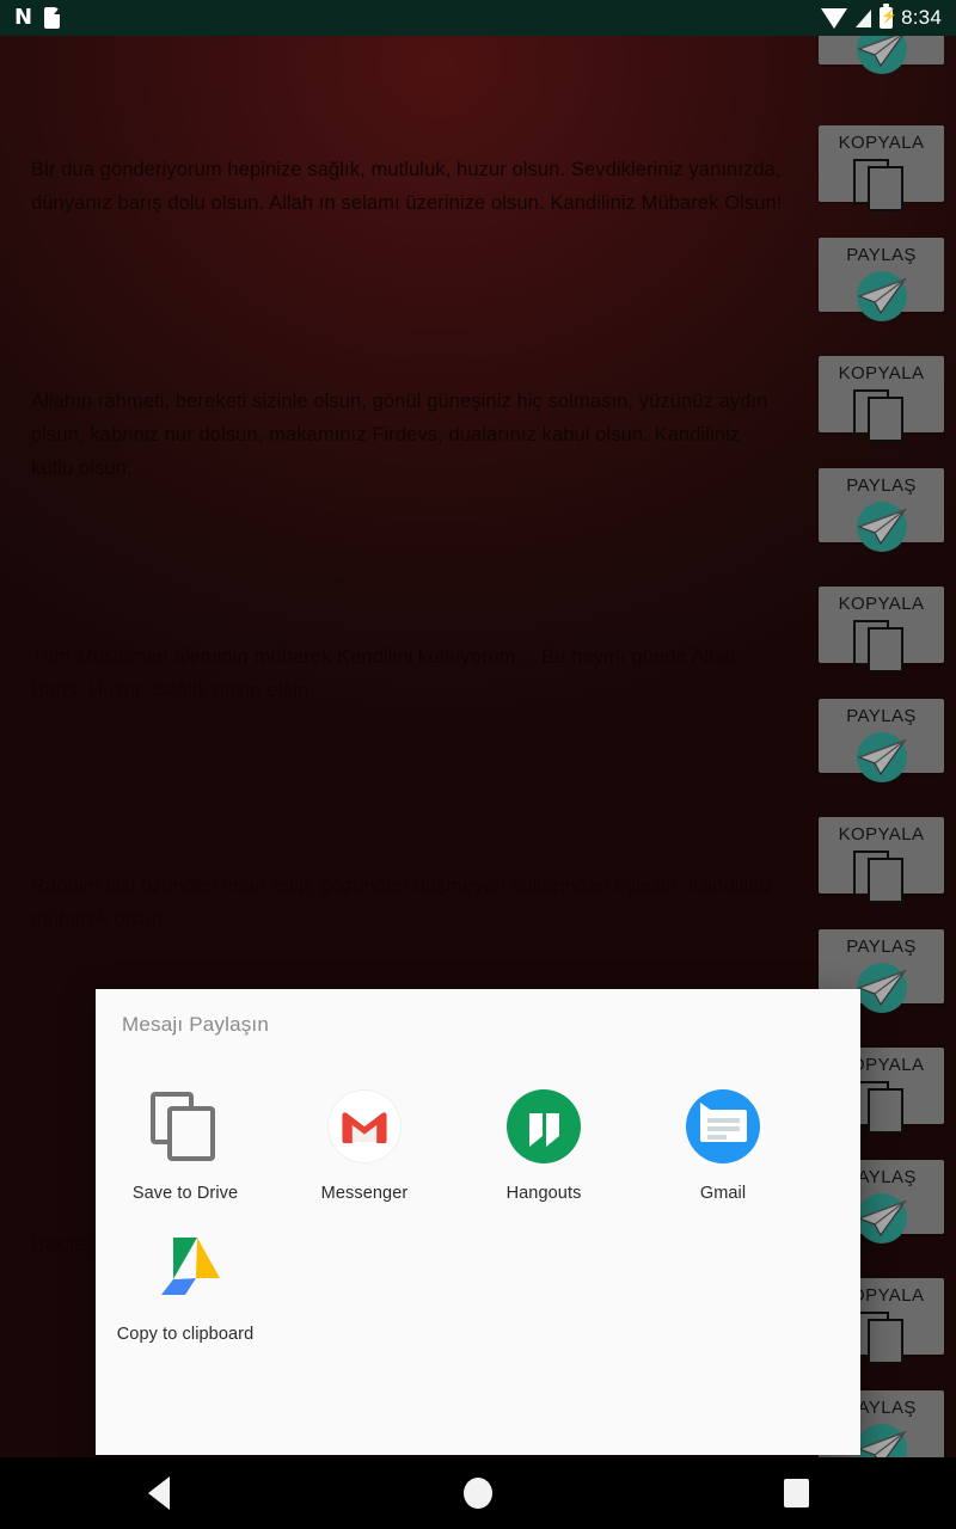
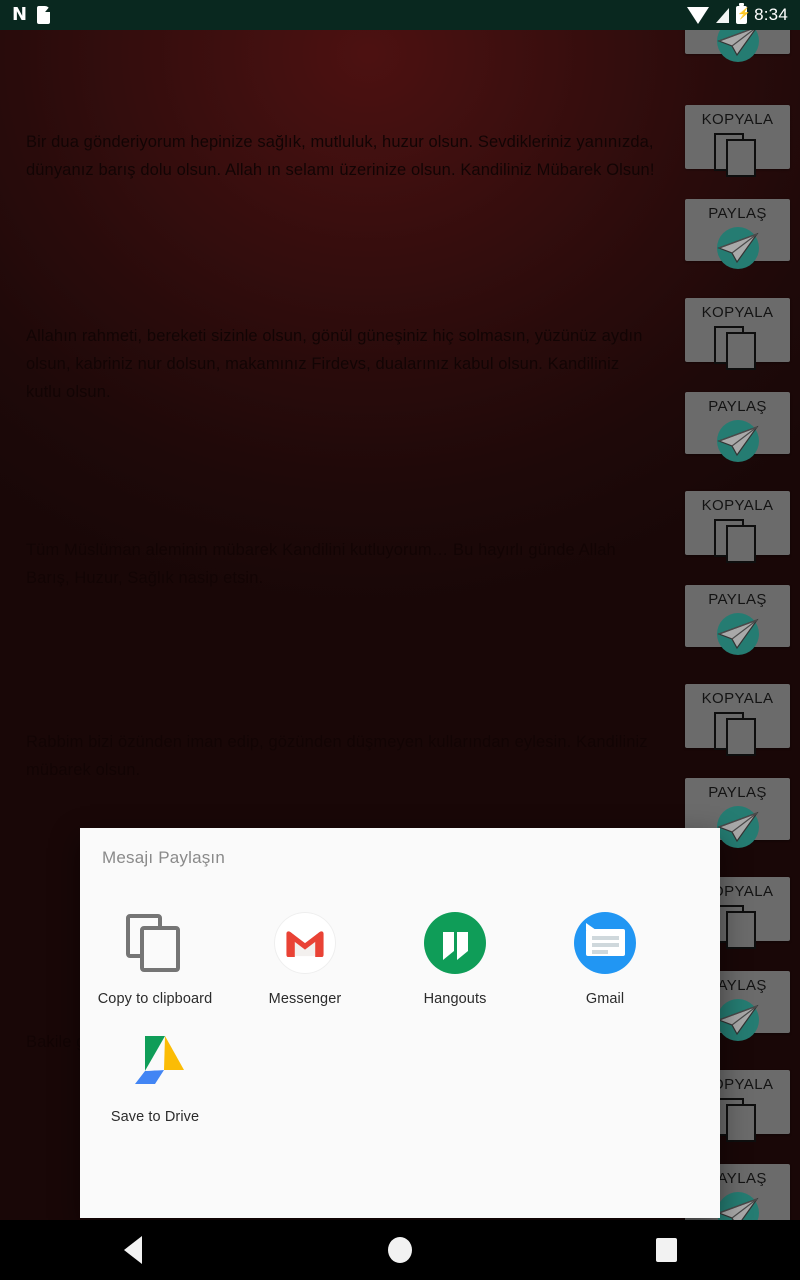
  N
  8:34
  Bir dua gönderiyorum hepinize sağlık, mutluluk, huzur olsun. Sevdikleriniz yanınızda, dünyanız barış dolu olsun. Allah ın selamı üzerinize olsun. Kandiliniz Mübarek Olsun!
  Allahın rahmeti, bereketi sizinle olsun, gönül güneşiniz hiç solmasın, yüzünüz aydın olsun, kabriniz nur dolsun, makamınız Firdevs, dualarınız kabul olsun. Kandiliniz
  KOPYALA
  PAYLAŞ
  KOPYALA
  PAYLAŞ
  KOPYALA
  PAYLAŞ
  KOPYALA
  PAYLAŞ
  PYALA
  AYLAŞ
  PYALA
  AYLAŞ
  Mesajı Paylaşın
- Save to Drive
+ Copy to clipboard
  Messenger
  Hangouts
  Gmail
- Copy to clipboard
+ Save to Drive
